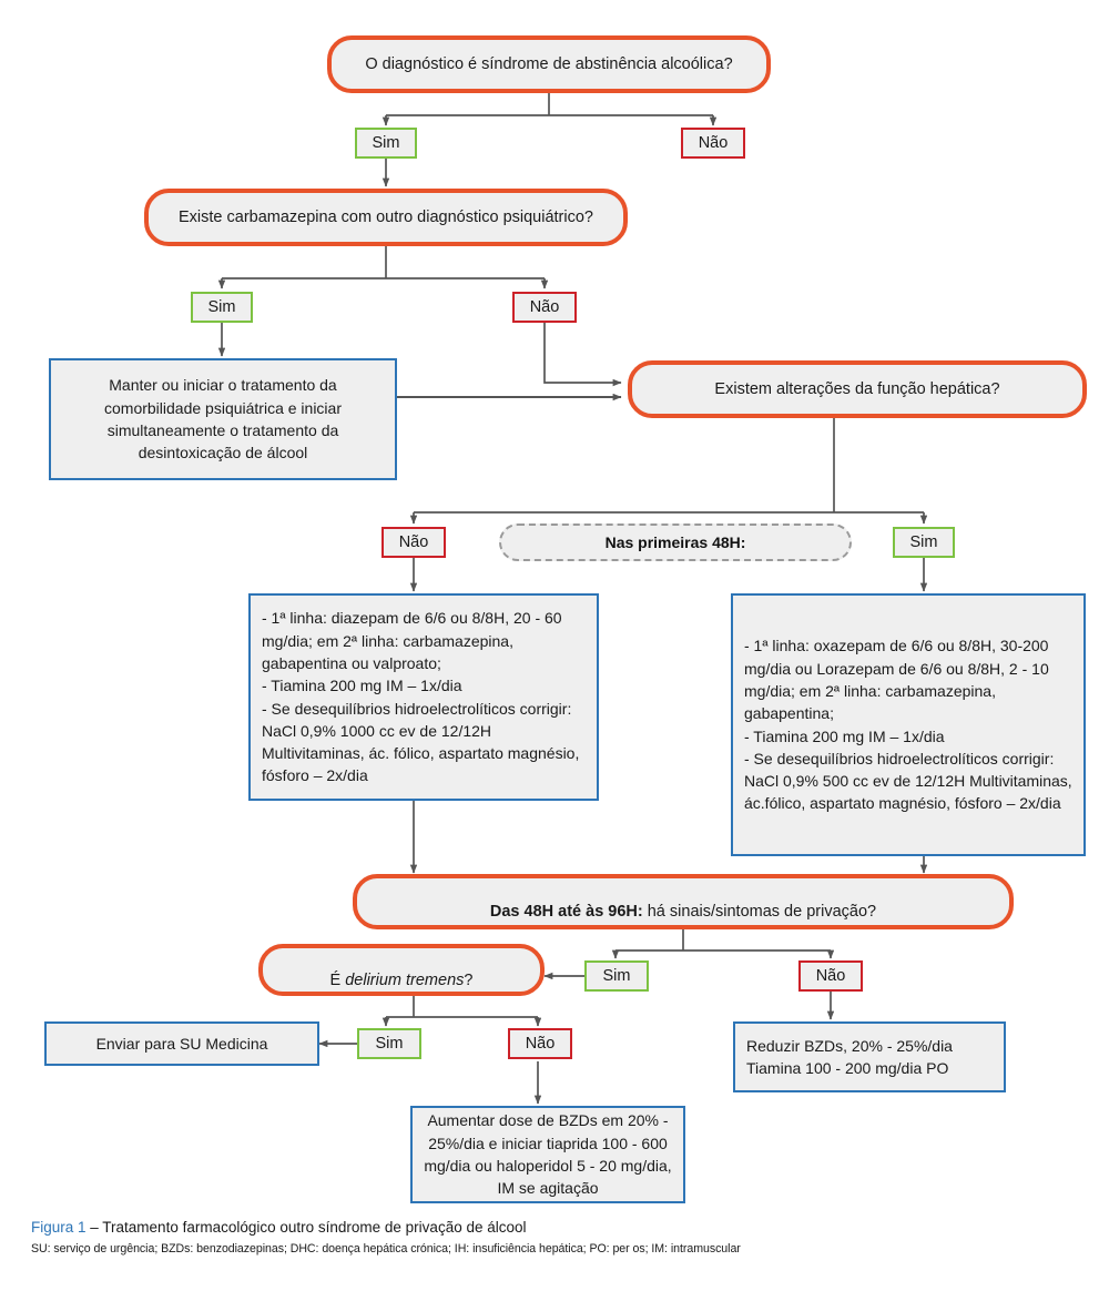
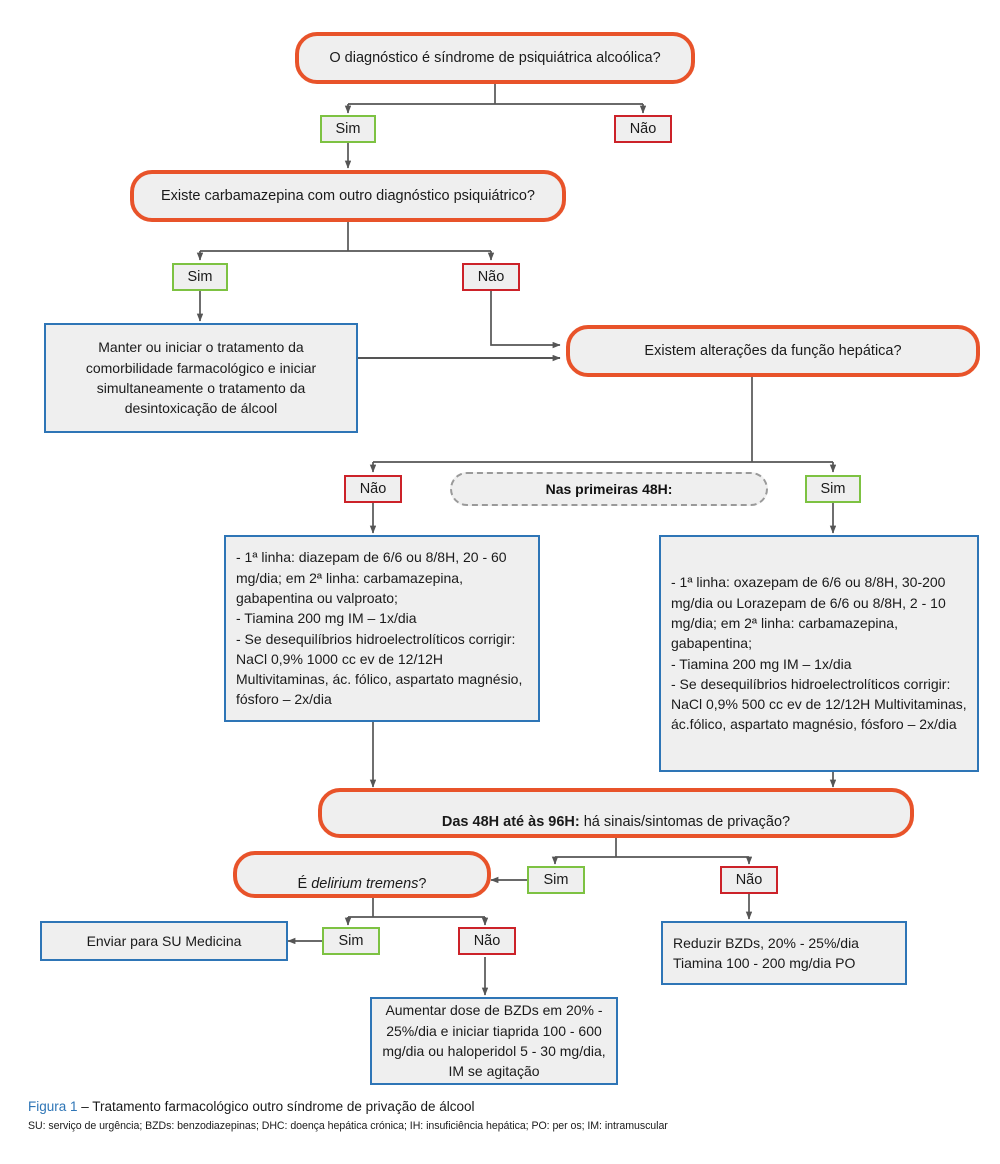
- O diagnóstico é síndrome de abstinência alcoólica?
+ O diagnóstico é síndrome de psiquiátrica alcoólica?
  Sim
  Não
  Existe carbamazepina com outro diagnóstico psiquiátrico?
  Sim
  Não
- Manter ou iniciar o tratamento da comorbilidade psiquiátrica e iniciar simultaneamente o tratamento da desintoxicação de álcool
+ Manter ou iniciar o tratamento da comorbilidade farmacológico e iniciar simultaneamente o tratamento da desintoxicação de álcool
  Existem alterações da função hepática?
  Não
  Nas primeiras 48H:
  Sim
  - 1ª linha: diazepam de 6/6 ou 8/8H, 20 - 60 mg/dia; em 2ª linha: carbamazepina, gabapentina ou valproato;
  - Tiamina 200 mg IM – 1x/dia
  - Se desequilíbrios hidroelectrolíticos corrigir: NaCl 0,9% 1000 cc ev de 12/12H Multivitaminas, ác. fólico, aspartato magnésio, fósforo – 2x/dia
  - 1ª linha: oxazepam de 6/6 ou 8/8H, 30-200 mg/dia ou Lorazepam de 6/6 ou 8/8H, 2 - 10 mg/dia; em 2ª linha: carbamazepina, gabapentina;
  - Tiamina 200 mg IM – 1x/dia
  - Se desequilíbrios hidroelectrolíticos corrigir: NaCl 0,9% 500 cc ev de 12/12H Multivitaminas, ác.fólico, aspartato magnésio, fósforo – 2x/dia
  Das 48H até às 96H: há sinais/sintomas de privação?
  Sim
  Não
  É delirium tremens?
  Sim
  Não
  Enviar para SU Medicina
- Aumentar dose de BZDs em 20% - 25%/dia e iniciar tiaprida 100 - 600 mg/dia ou haloperidol 5 - 20 mg/dia, IM se agitação
+ Aumentar dose de BZDs em 20% - 25%/dia e iniciar tiaprida 100 - 600 mg/dia ou haloperidol 5 - 30 mg/dia, IM se agitação
  Reduzir BZDs, 20% - 25%/dia
  Tiamina 100 - 200 mg/dia PO
  Figura 1 – Tratamento farmacológico outro síndrome de privação de álcool
  SU: serviço de urgência; BZDs: benzodiazepinas; DHC: doença hepática crónica; IH: insuficiência hepática; PO: per os; IM: intramuscular
